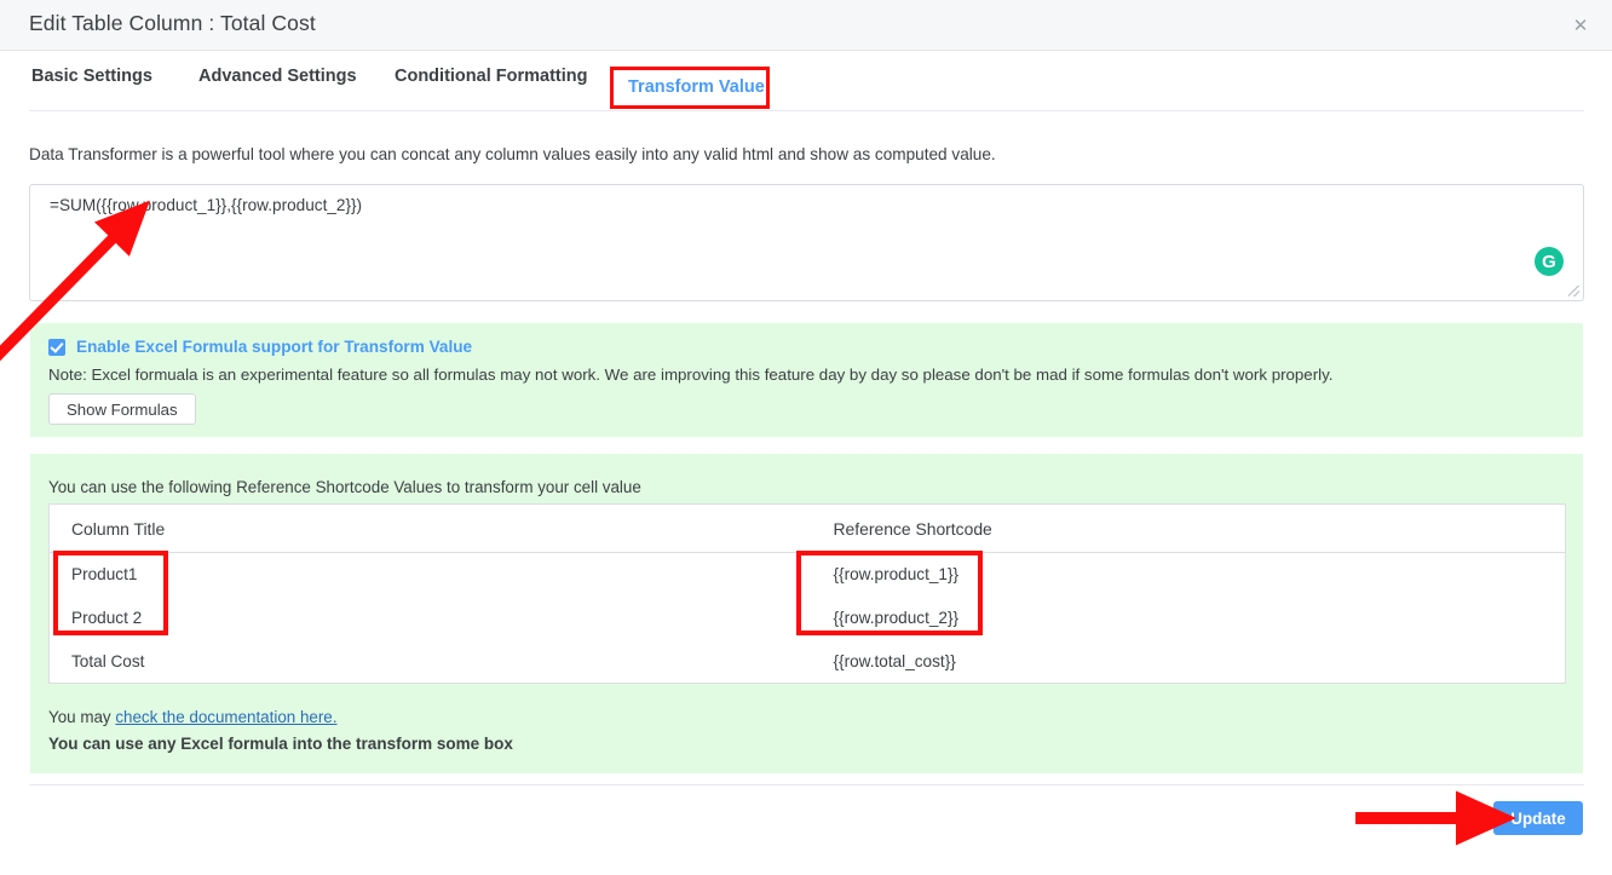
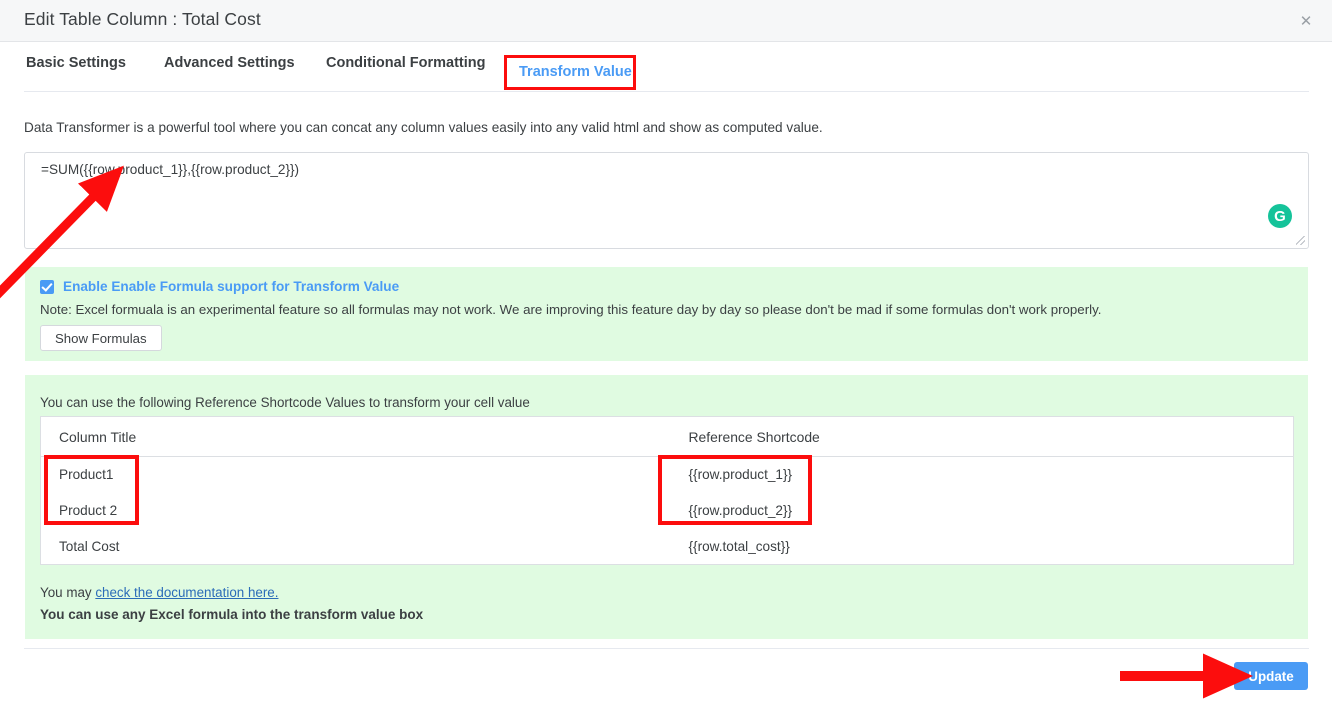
  Edit Table Column : Total Cost
  ✕
  Basic Settings
  Advanced Settings
  Conditional Formatting
  Transform Value
  Data Transformer is a powerful tool where you can concat any column values easily into any valid html and show as computed value.
  =SUM({{row.product_1}},{{row.product_2}})
  G
- Enable Excel Formula support for Transform Value
+ Enable Enable Formula support for Transform Value
  Note: Excel formuala is an experimental feature so all formulas may not work. We are improving this feature day by day so please don't be mad if some formulas don't work properly.
  Show Formulas
  You can use the following Reference Shortcode Values to transform your cell value
  Column Title	Reference Shortcode
  Product1	{{row.product_1}}
  Product 2	{{row.product_2}}
  Total Cost	{{row.total_cost}}
  You may check the documentation here.
- You can use any Excel formula into the transform some box
+ You can use any Excel formula into the transform value box
  Update
